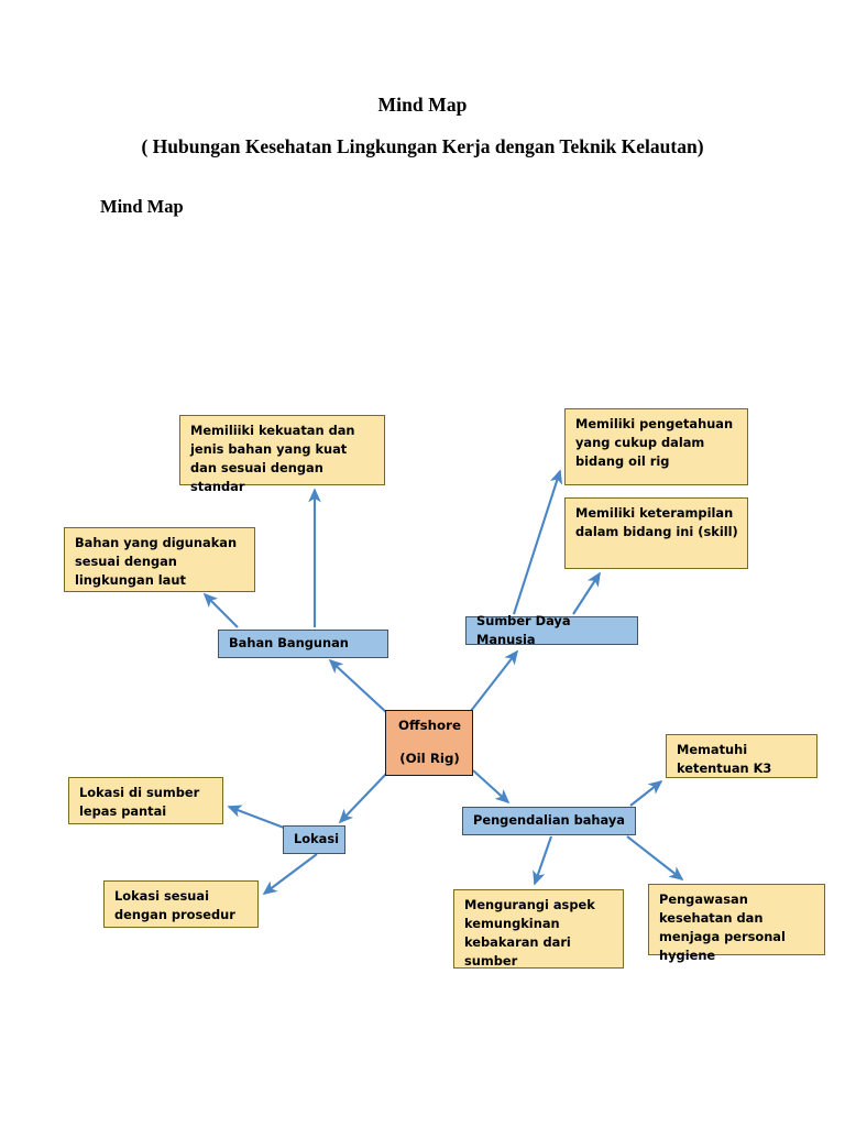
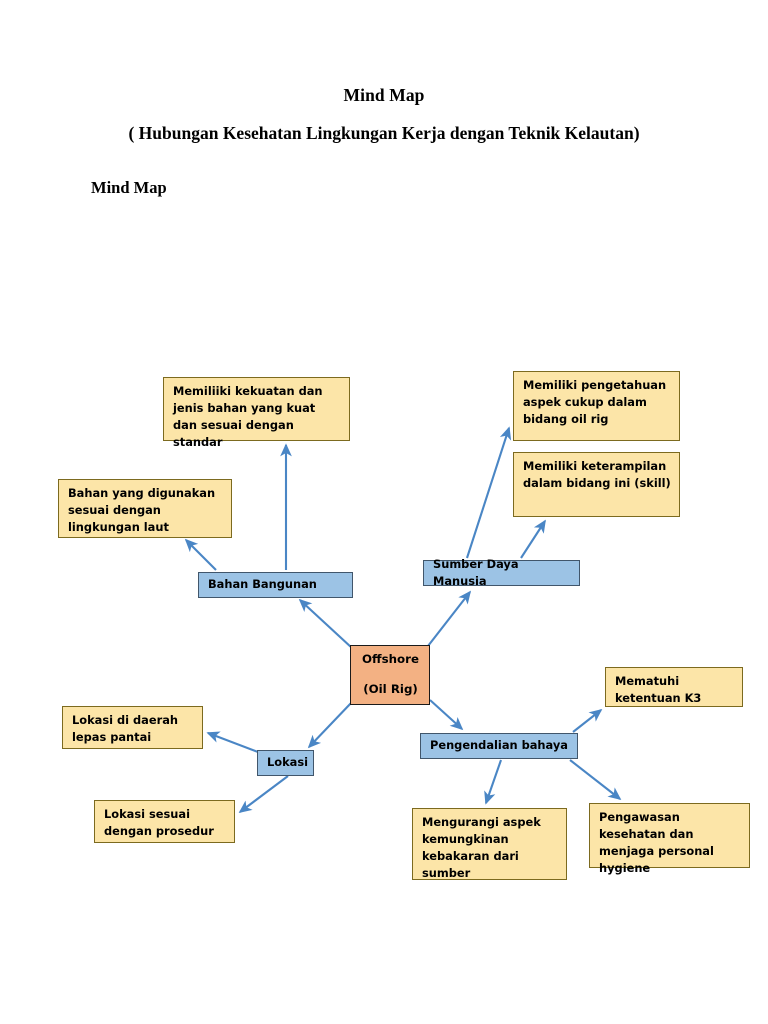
  Mind Map
  ( Hubungan Kesehatan Lingkungan Kerja dengan Teknik Kelautan)
  Mind Map
  Memiliiki kekuatan dan jenis bahan yang kuat dan sesuai dengan standar
  Bahan yang digunakan sesuai dengan lingkungan laut
- Memiliki pengetahuan yang cukup dalam bidang oil rig
+ Memiliki pengetahuan aspek cukup dalam bidang oil rig
  Memiliki keterampilan dalam bidang ini (skill)
- Lokasi di sumber lepas pantai
+ Lokasi di daerah lepas pantai
  Lokasi sesuai dengan prosedur
  Mematuhi ketentuan K3
  Mengurangi aspek kemungkinan kebakaran dari sumber
  Pengawasan kesehatan dan menjaga personal hygiene
  Bahan Bangunan
  Sumber Daya Manusia
  Lokasi
  Pengendalian bahaya
  Offshore
  (Oil Rig)
